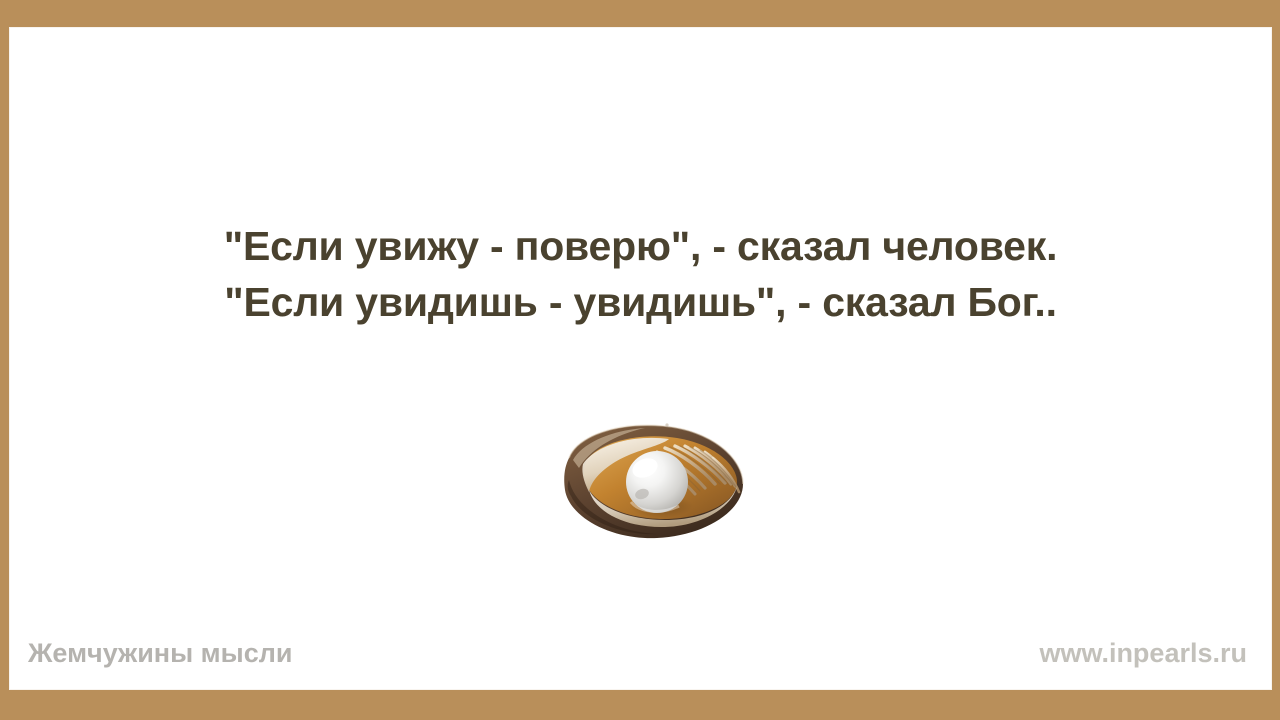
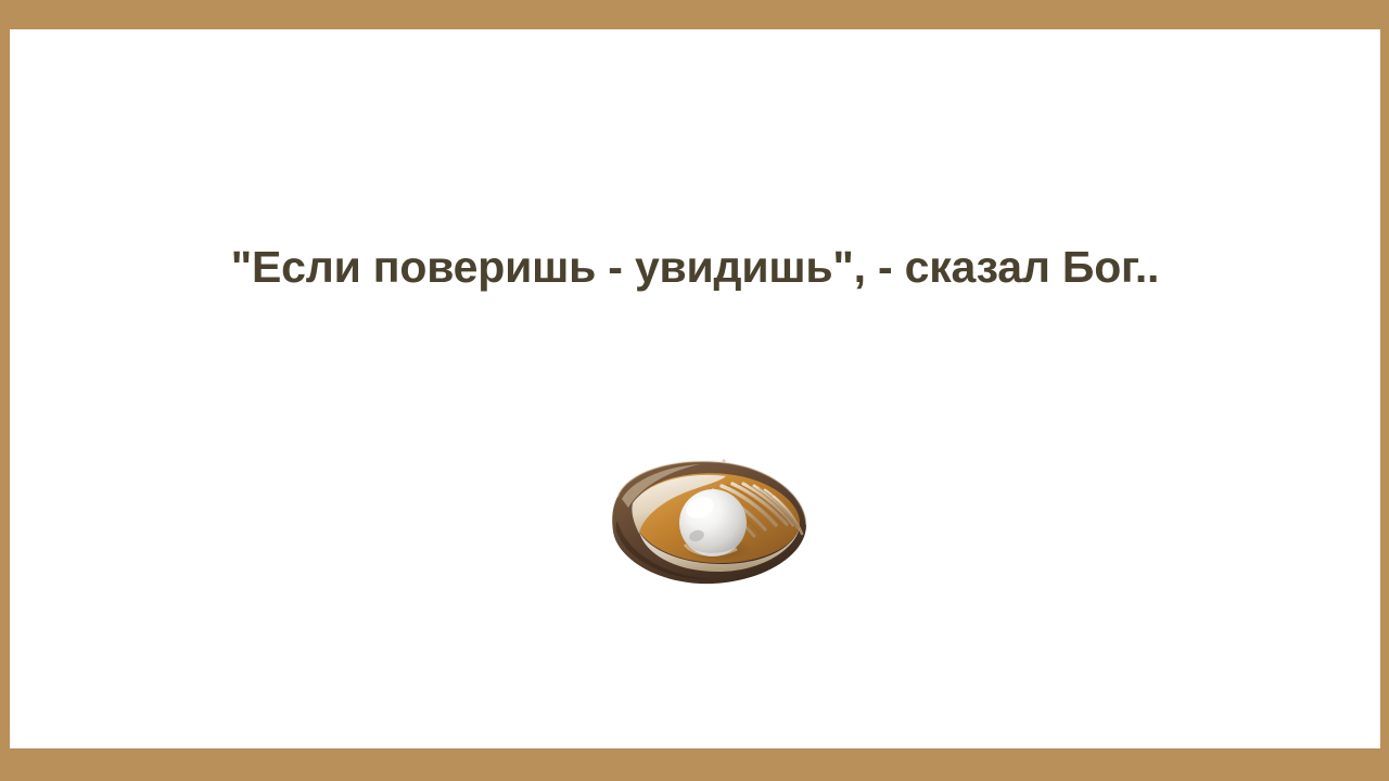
- "Если увижу - поверю", - сказал человек.
- "Если увидишь - увидишь", - сказал Бог..
+ "Если поверишь - увидишь", - сказал Бог..
- Жемчужины мысли
- www.inpearls.ru
